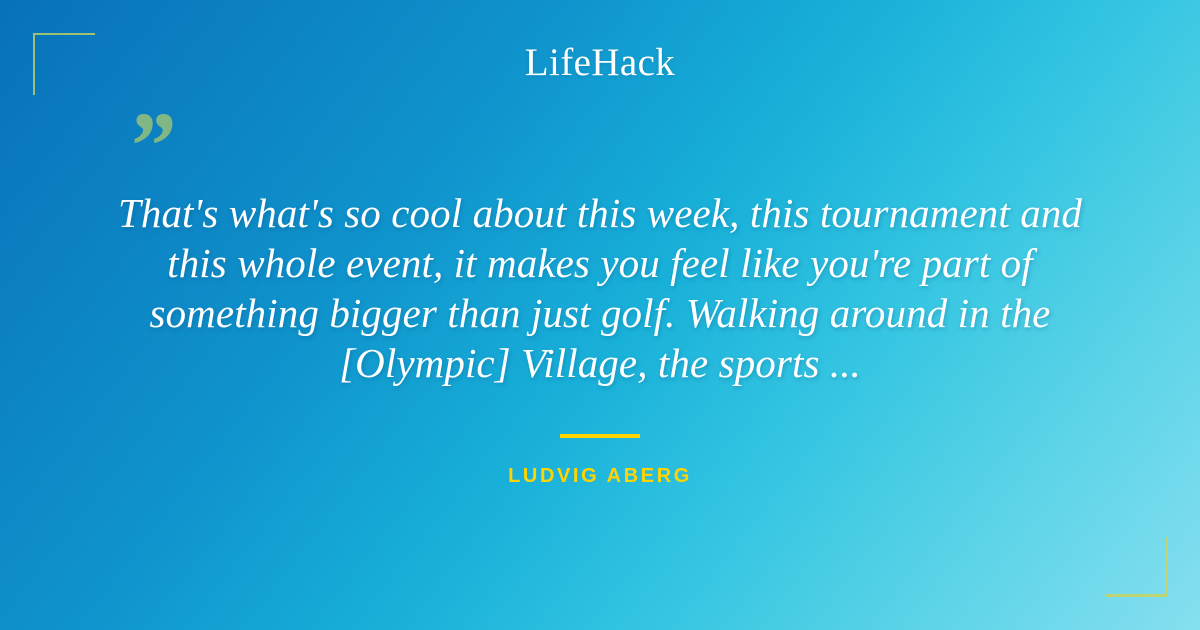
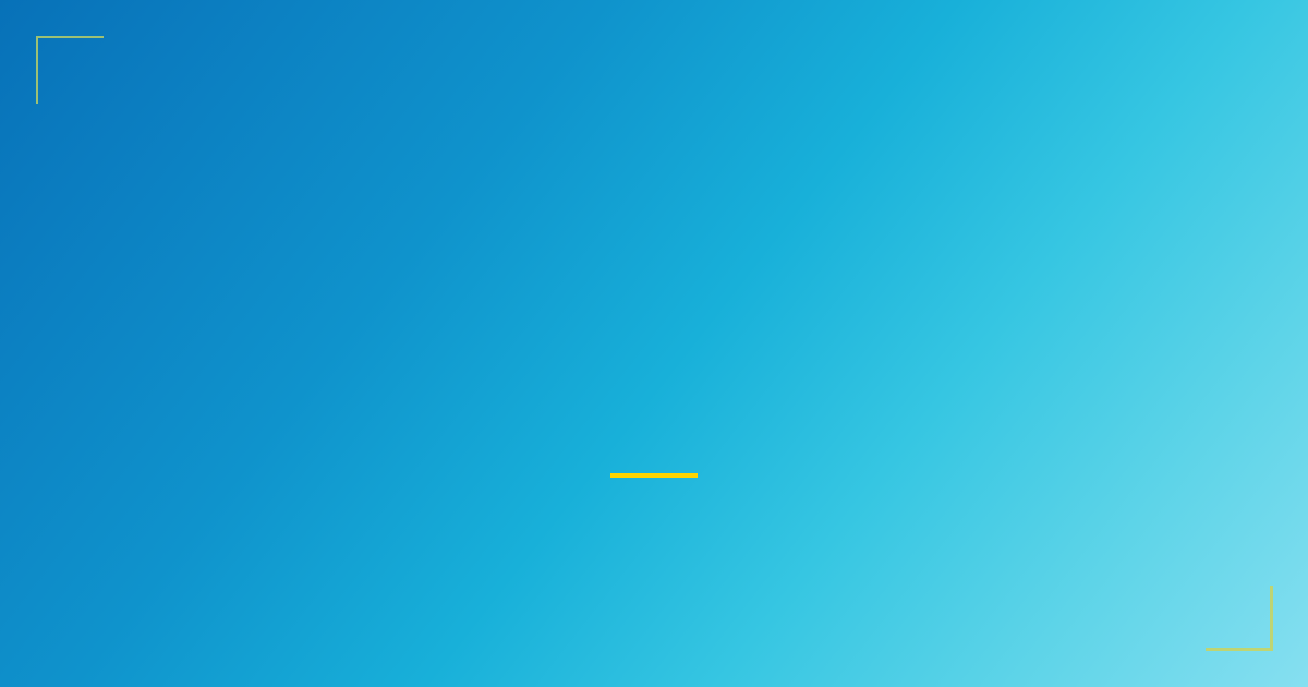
- LifeHack
- ”
- That's what's so cool about this week, this tournament and this whole event, it makes you feel like you're part of something bigger than just golf. Walking around in the [Olympic] Village, the sports ...
- LUDVIG ABERG
